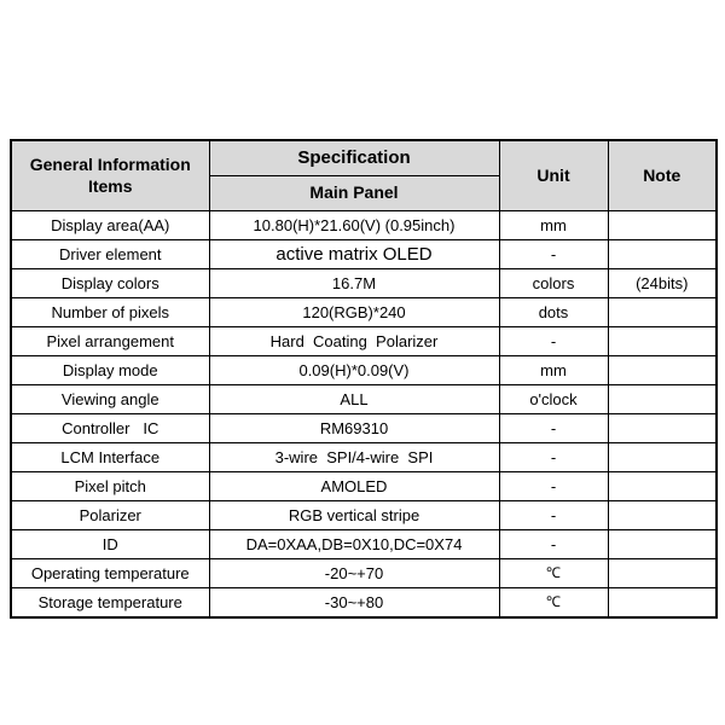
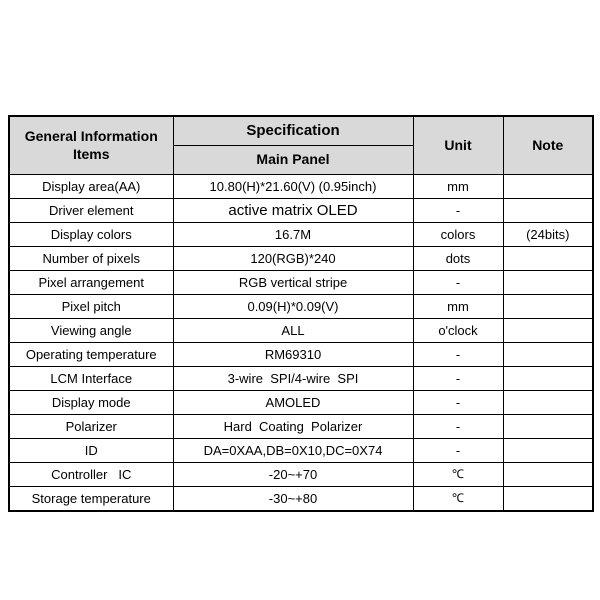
  General Information Items	Specification	Unit	Note
  Main Panel
  Display area(AA)	10.80(H)*21.60(V) (0.95inch)	mm
  Driver element	active matrix OLED	-
  Display colors	16.7M	colors	(24bits)
  Number of pixels	120(RGB)*240	dots
- Pixel arrangement	Hard Coating Polarizer	-
+ Pixel arrangement	RGB vertical stripe	-
- Display mode	0.09(H)*0.09(V)	mm
+ Pixel pitch	0.09(H)*0.09(V)	mm
  Viewing angle	ALL	o'clock
- Controller IC	RM69310	-
+ Operating temperature	RM69310	-
  LCM Interface	3-wire SPI/4-wire SPI	-
- Pixel pitch	AMOLED	-
+ Display mode	AMOLED	-
- Polarizer	RGB vertical stripe	-
+ Polarizer	Hard Coating Polarizer	-
  ID	DA=0XAA,DB=0X10,DC=0X74	-
- Operating temperature	-20~+70	℃
+ Controller IC	-20~+70	℃
  Storage temperature	-30~+80	℃
